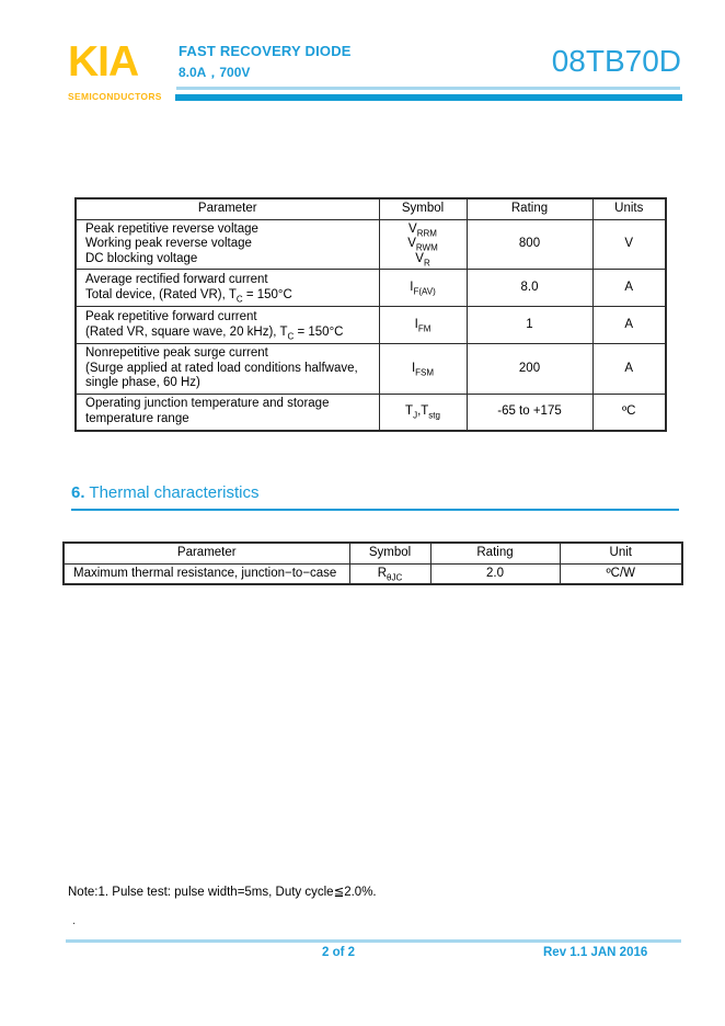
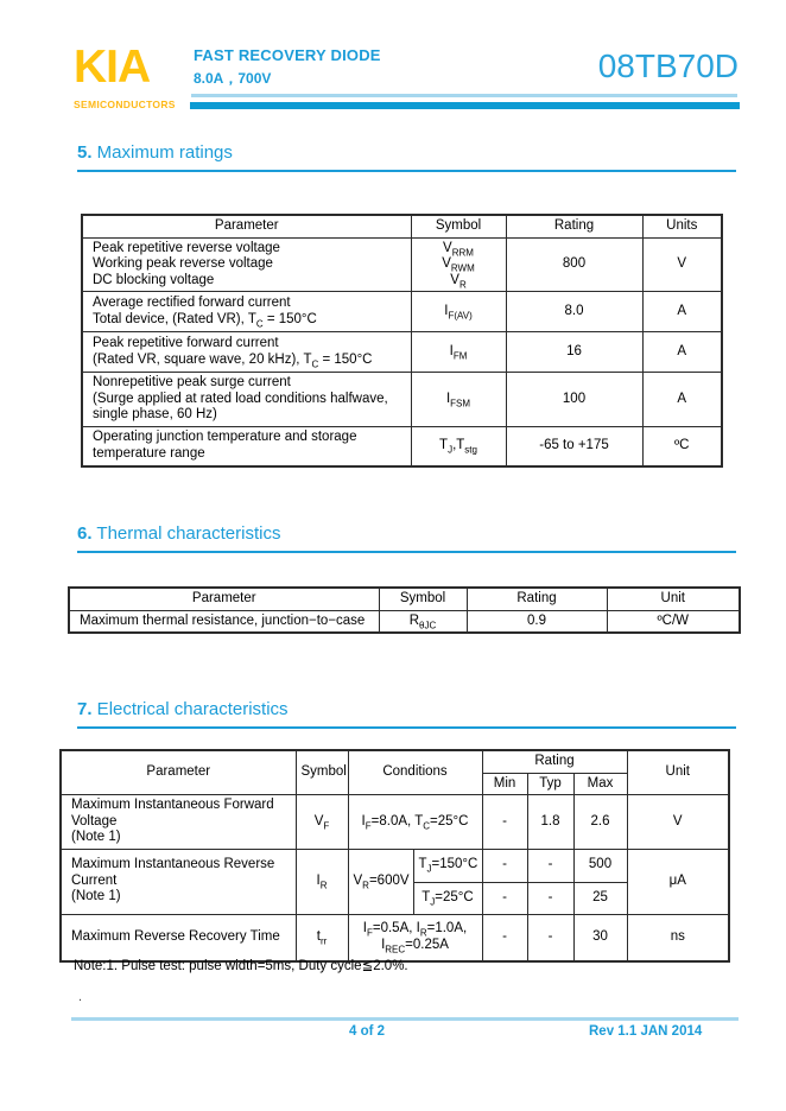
  KIA
  SEMICONDUCTORS
  FAST RECOVERY DIODE
  8.0A，700V
  08TB70D
+ 5. Maximum ratings
  Parameter	Symbol	Rating	Units
  Peak repetitive reverse voltageWorking peak reverse voltageDC blocking voltage	VRRMVRWMVR	800	V
  Average rectified forward currentTotal device, (Rated VR), TC = 150°C	IF(AV)	8.0	A
- Peak repetitive forward current(Rated VR, square wave, 20 kHz), TC = 150°C	IFM	1	A
+ Peak repetitive forward current(Rated VR, square wave, 20 kHz), TC = 150°C	IFM	16	A
- Nonrepetitive peak surge current(Surge applied at rated load conditions halfwave,single phase, 60 Hz)	IFSM	200	A
+ Nonrepetitive peak surge current(Surge applied at rated load conditions halfwave,single phase, 60 Hz)	IFSM	100	A
  Operating junction temperature and storagetemperature range	TJ,Tstg	-65 to +175	ºC
  6. Thermal characteristics
  Parameter	Symbol	Rating	Unit
- Maximum thermal resistance, junction−to−case	RθJC	2.0	ºC/W
+ Maximum thermal resistance, junction−to−case	RθJC	0.9	ºC/W
+ 7. Electrical characteristics
+ Parameter	Symbol	Conditions	Rating	Unit
+ Min	Typ	Max
+ Maximum Instantaneous Forward Voltage(Note 1)	VF	IF=8.0A, TC=25°C	-	1.8	2.6	V
+ Maximum Instantaneous Reverse Current(Note 1)	IR	VR=600V	TJ=150°C	-	-	500	μA
+ TJ=25°C	-	-	25
+ Maximum Reverse Recovery Time	trr	IF=0.5A, IR=1.0A,IREC=0.25A	-	-	30	ns
  Note:1. Pulse test: pulse width=5ms, Duty cycle≦2.0%.
  .
- 2 of 2
+ 4 of 2
- Rev 1.1 JAN 2016
+ Rev 1.1 JAN 2014
